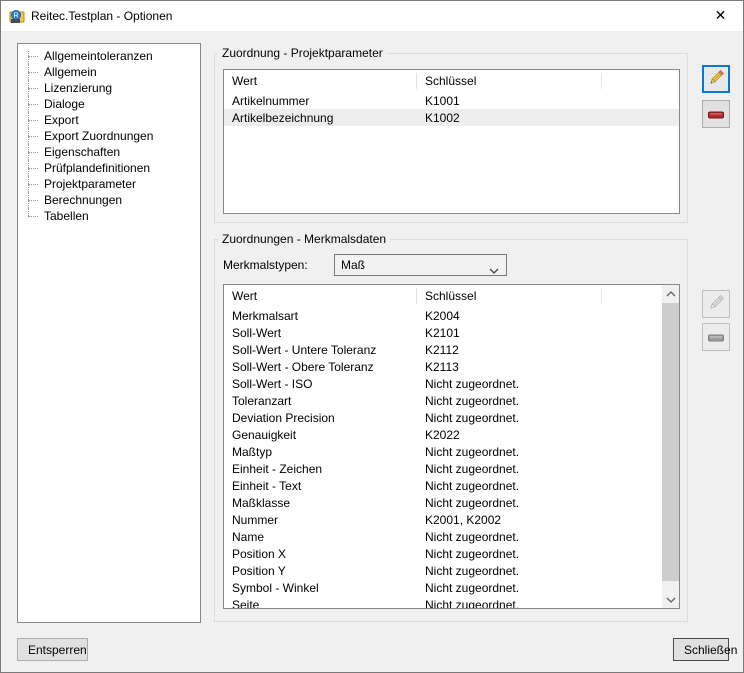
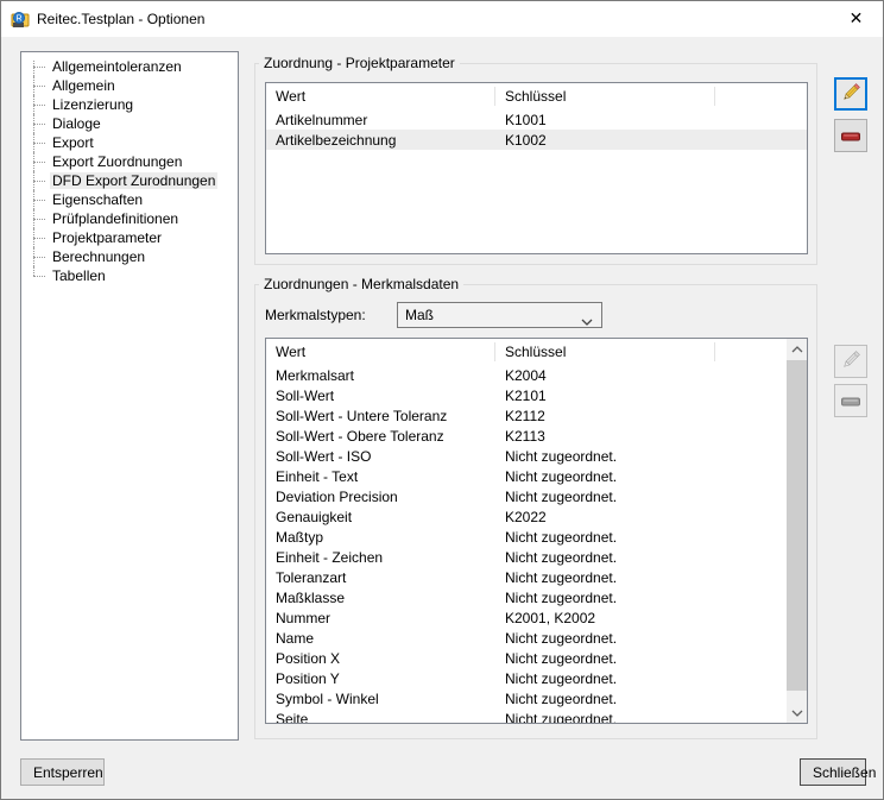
  Reitec.Testplan - Optionen
  ✕
  Allgemeintoleranzen
  Allgemein
  Lizenzierung
  Dialoge
  Export
  Export Zuordnungen
+ DFD Export Zurodnungen
  Eigenschaften
  Prüfplandefinitionen
  Projektparameter
  Berechnungen
  Tabellen
  Zuordnung - Projektparameter
  Wert
  Schlüssel
  Artikelnummer
  K1001
  Artikelbezeichnung
  K1002
  Zuordnungen - Merkmalsdaten
  Merkmalstypen:
  Maß
  Wert
  Schlüssel
  Merkmalsart
  K2004
  Soll-Wert
  K2101
  Soll-Wert - Untere Toleranz
  K2112
  Soll-Wert - Obere Toleranz
  K2113
  Soll-Wert - ISO
  Nicht zugeordnet.
- Toleranzart
+ Einheit - Text
  Nicht zugeordnet.
  Deviation Precision
  Nicht zugeordnet.
  Genauigkeit
  K2022
  Maßtyp
  Nicht zugeordnet.
  Einheit - Zeichen
  Nicht zugeordnet.
- Einheit - Text
+ Toleranzart
  Nicht zugeordnet.
  Maßklasse
  Nicht zugeordnet.
  Nummer
  K2001, K2002
  Name
  Nicht zugeordnet.
  Position X
  Nicht zugeordnet.
  Position Y
  Nicht zugeordnet.
  Symbol - Winkel
  Nicht zugeordnet.
  Seite
  Nicht zugeordnet.
  Entsperren
  Schließen
